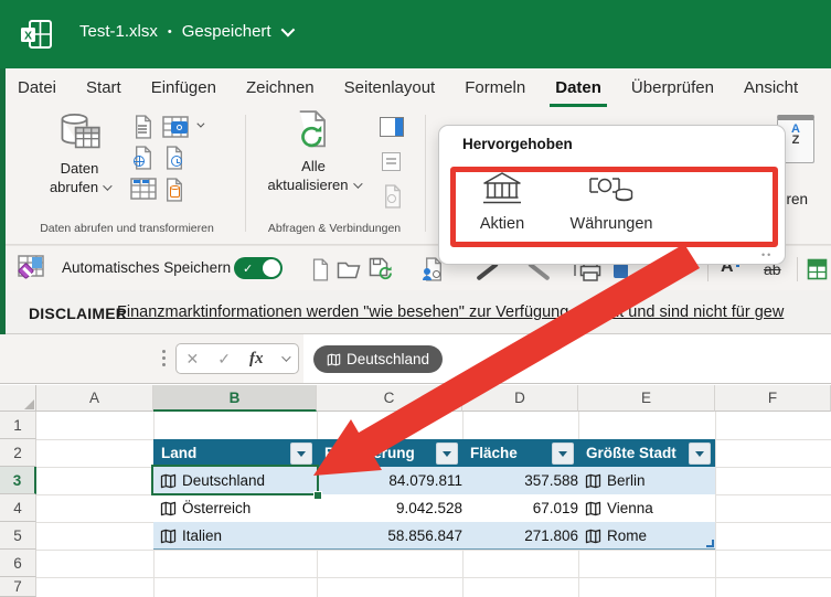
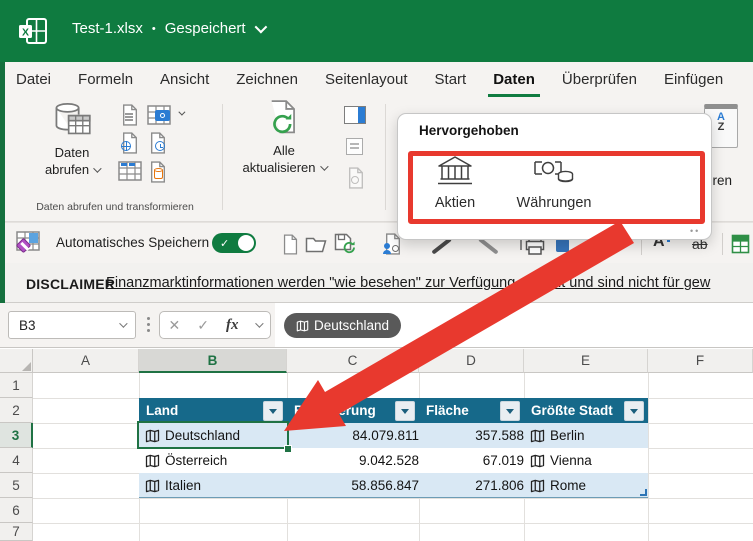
  X
  Test-1.xlsx
  •
  Gespeichert
  Datei
- Start
+ Formeln
- Einfügen
+ Ansicht
  Zeichnen
  Seitenlayout
- Formeln
+ Start
  Daten
  Überprüfen
- Ansicht
+ Einfügen
  Daten
  abrufen
  Daten abrufen und transformieren
  Alle
  aktualisieren
- Abfragen & Verbindungen
  A
  Z
  Automatisches Speichern
  ✓
  A
  ab
  DISCLAIMER
  Finanzmarktinformationen werden "wie besehen" zur Verfügung und sind nicht für gew
+ B3
  ✕
  ✓
  fx
  Deutschland
  A
  B
  C
  D
  E
  F
  1
  2
  3
  4
  5
  6
  7
  Land
  Fläche
  Größte Stadt
  Deutschland
  84.079.811
  357.588
  Berlin
  Österreich
  9.042.528
  67.019
  Vienna
  Italien
  58.856.847
  271.806
  Rome
  Hervorgehoben
  Aktien
  Währungen
  ••
